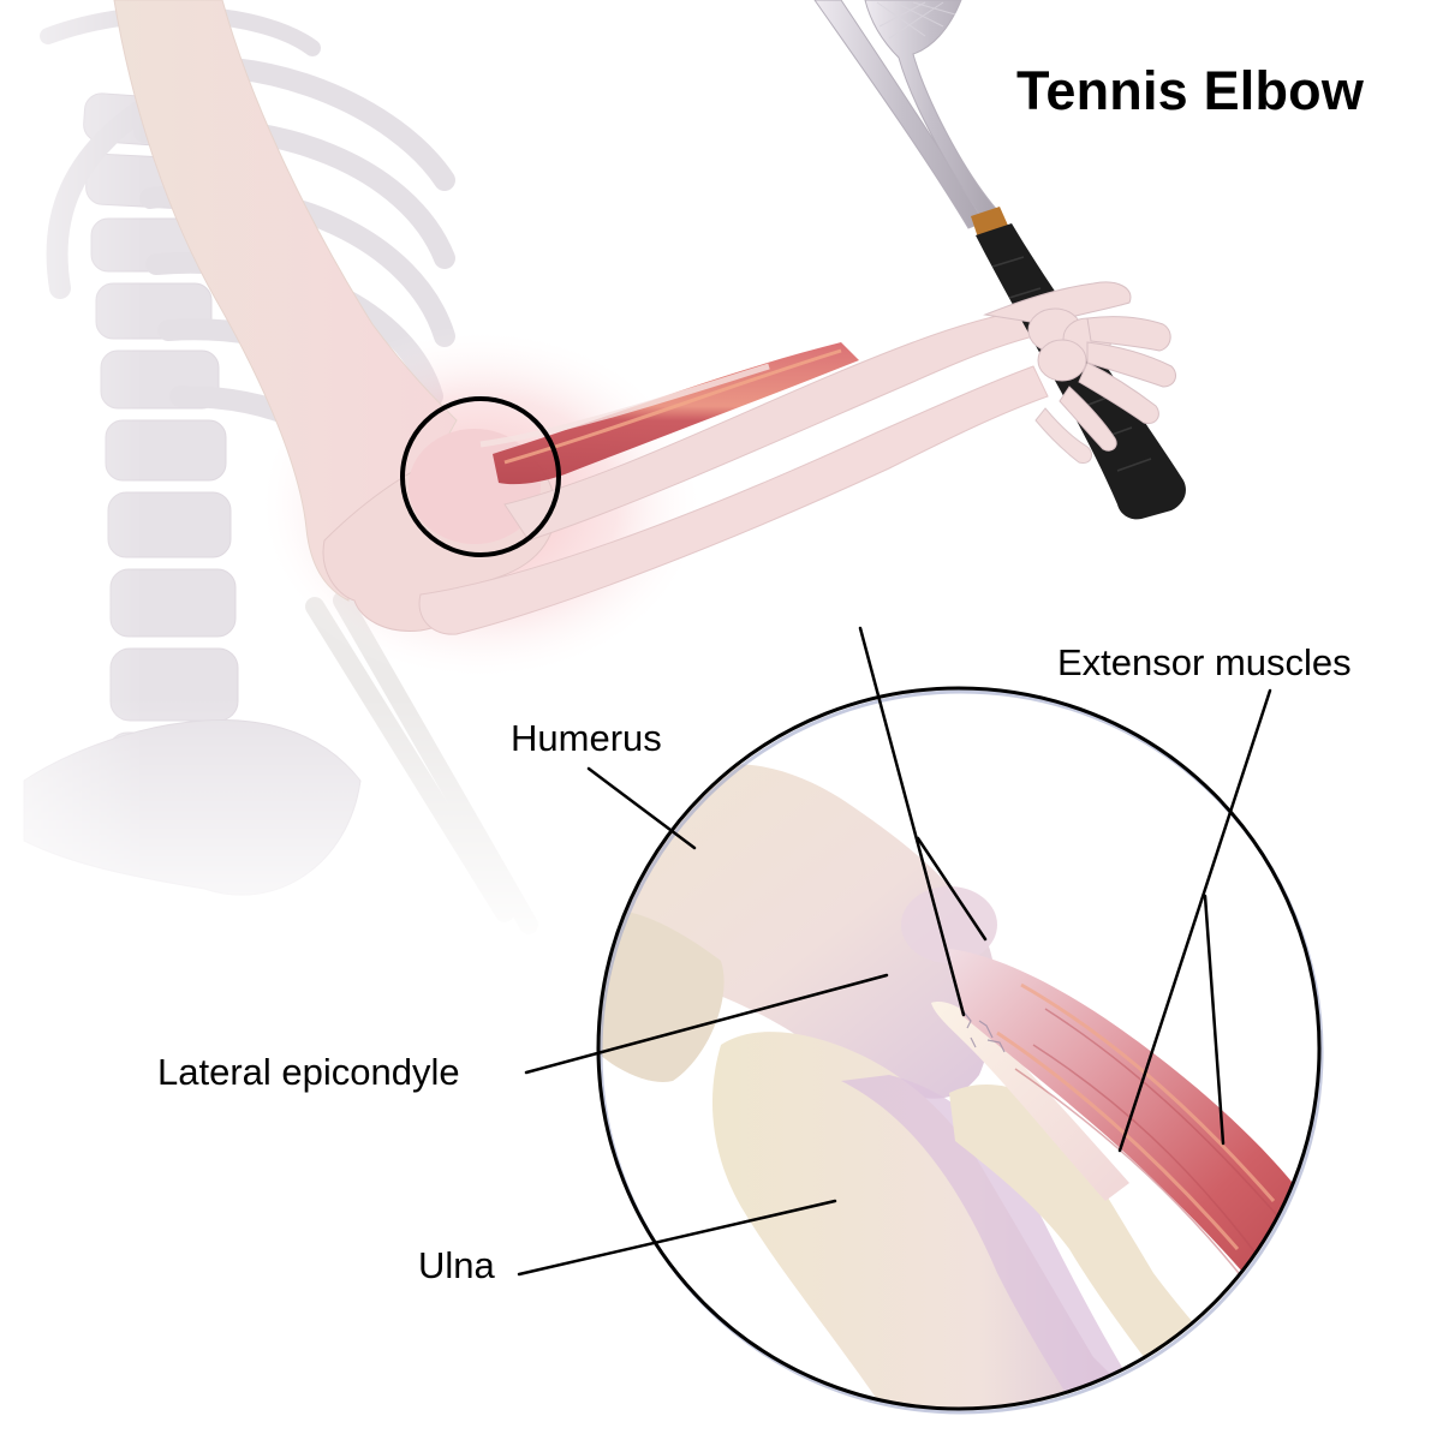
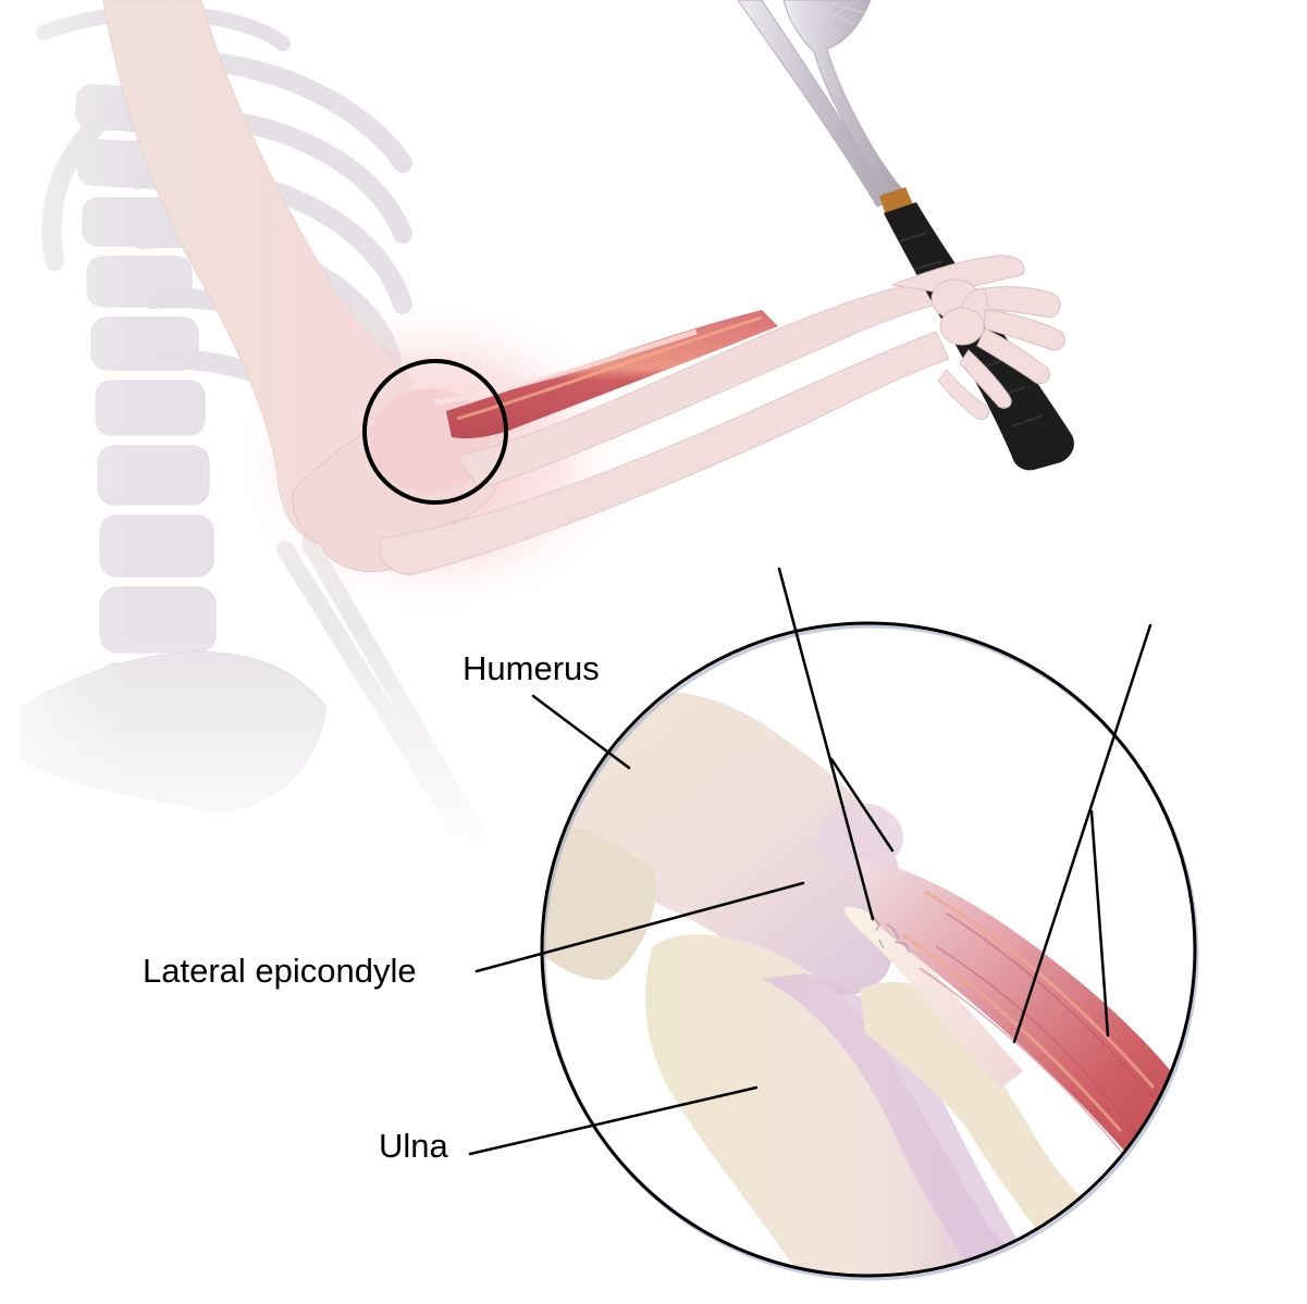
- Tennis Elbow
- Extensor muscles
  Humerus
  Lateral epicondyle
  Ulna
